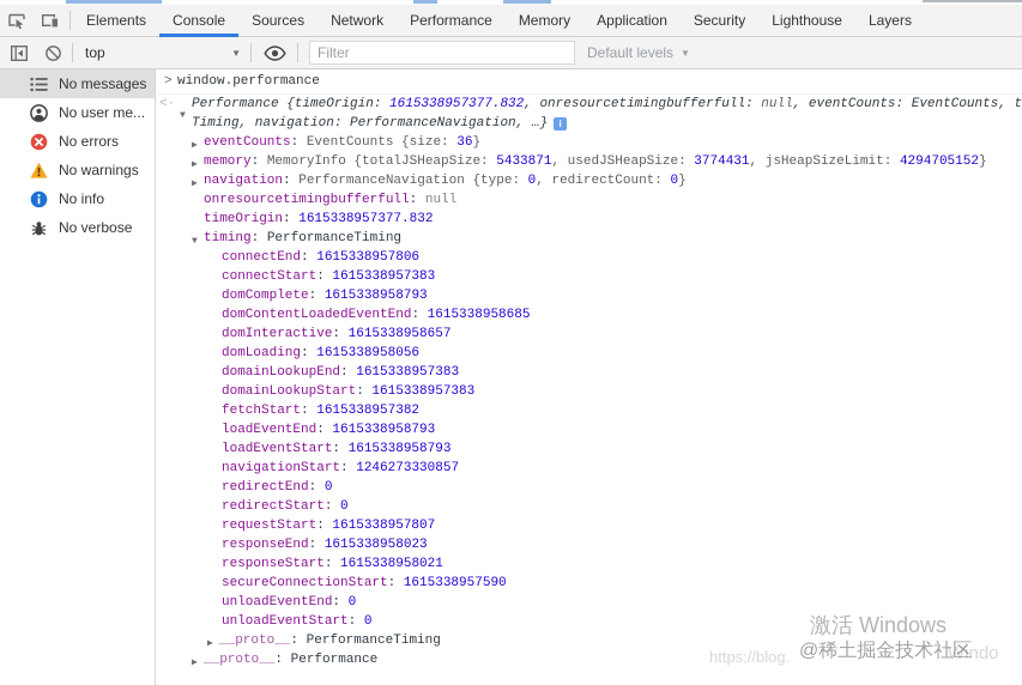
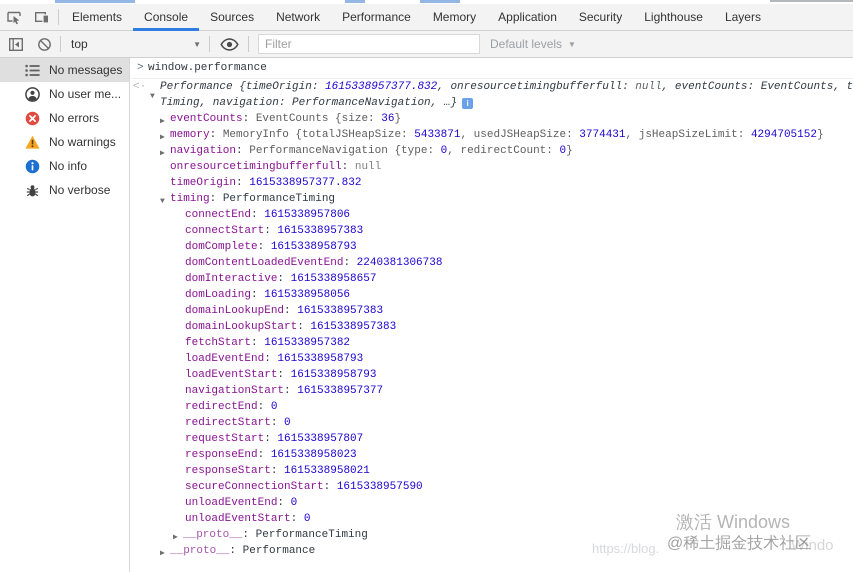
  Elements
  Console
  Sources
  Network
  Performance
  Memory
  Application
  Security
  Lighthouse
  Layers
  top
  ▼
  Filter
  Default levels
  ▼
  No messages
  No user me...
  No errors
  No warnings
  No info
  No verbose
  >
  window.performance
  <·
  ▼
  Performance {timeOrigin: 1615338957377.832, onresourcetimingbufferfull: null, eventCounts: EventCounts, t
  Timing, navigation: PerformanceNavigation, …} i
  ▶
  eventCounts: EventCounts {size: 36}
  ▶
  memory: MemoryInfo {totalJSHeapSize: 5433871, usedJSHeapSize: 3774431, jsHeapSizeLimit: 4294705152}
  ▶
  navigation: PerformanceNavigation {type: 0, redirectCount: 0}
  onresourcetimingbufferfull: null
  timeOrigin: 1615338957377.832
  ▼
  timing: PerformanceTiming
  connectEnd: 1615338957806
  connectStart: 1615338957383
  domComplete: 1615338958793
- domContentLoadedEventEnd: 1615338958685
+ domContentLoadedEventEnd: 2240381306738
  domInteractive: 1615338958657
  domLoading: 1615338958056
  domainLookupEnd: 1615338957383
  domainLookupStart: 1615338957383
  fetchStart: 1615338957382
  loadEventEnd: 1615338958793
  loadEventStart: 1615338958793
- navigationStart: 1246273330857
+ navigationStart: 1615338957377
  redirectEnd: 0
  redirectStart: 0
  requestStart: 1615338957807
  responseEnd: 1615338958023
  responseStart: 1615338958021
  secureConnectionStart: 1615338957590
  unloadEventEnd: 0
  unloadEventStart: 0
  ▶
  __proto__: PerformanceTiming
  ▶
  __proto__: Performance
  激活 Windows
  @稀土掘金技术社区
  https://blog.
  Windo
